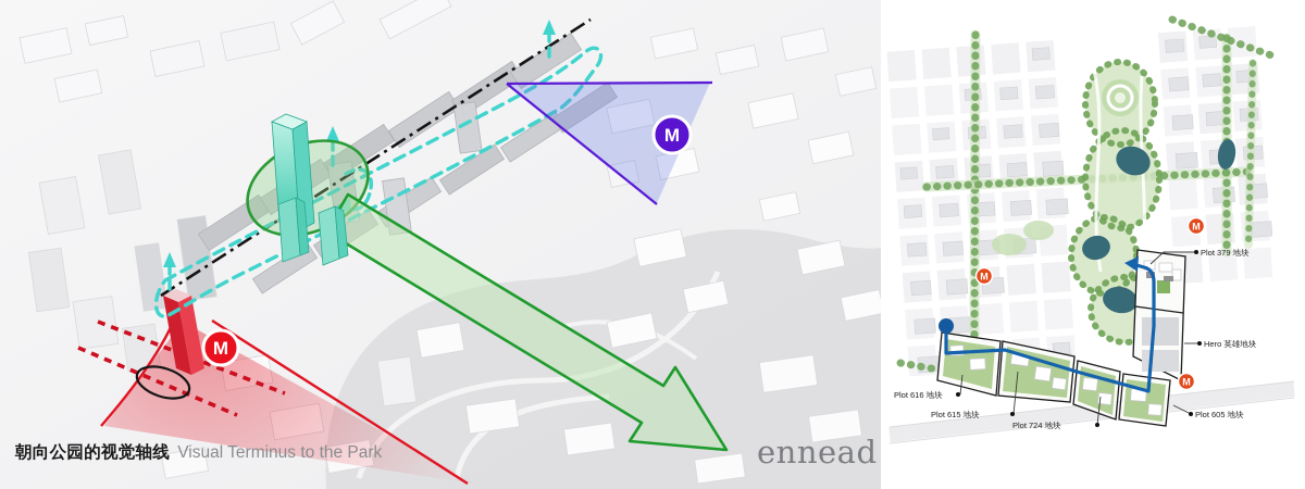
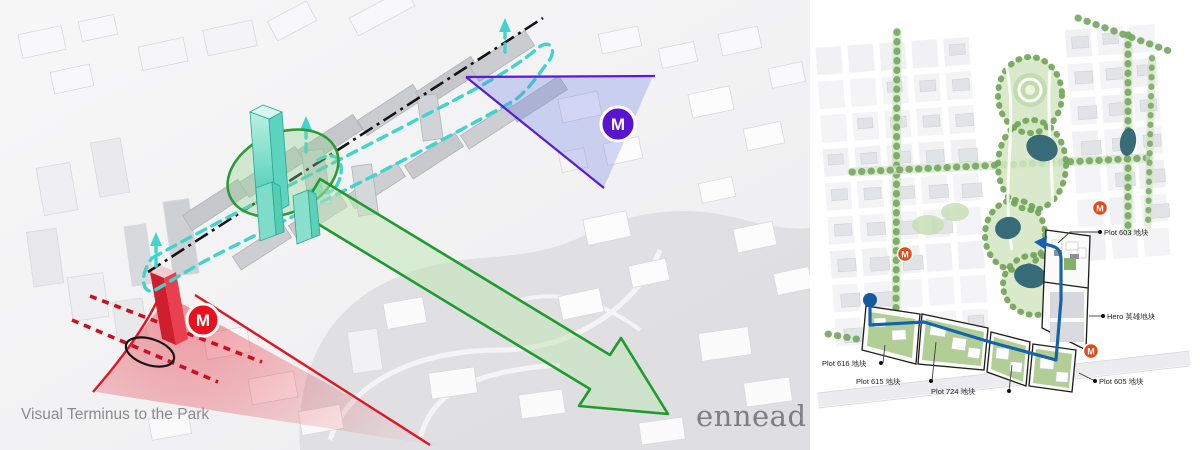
  M
  M
- Plot 379 地块
+ Plot 603 地块
  Hero 英雄地块
  Plot 605 地块
  Plot 724 地块
  Plot 615 地块
  Plot 616 地块
  M
  M
  M
- 朝向公园的视觉轴线
  Visual Terminus to the Park
  ennead
